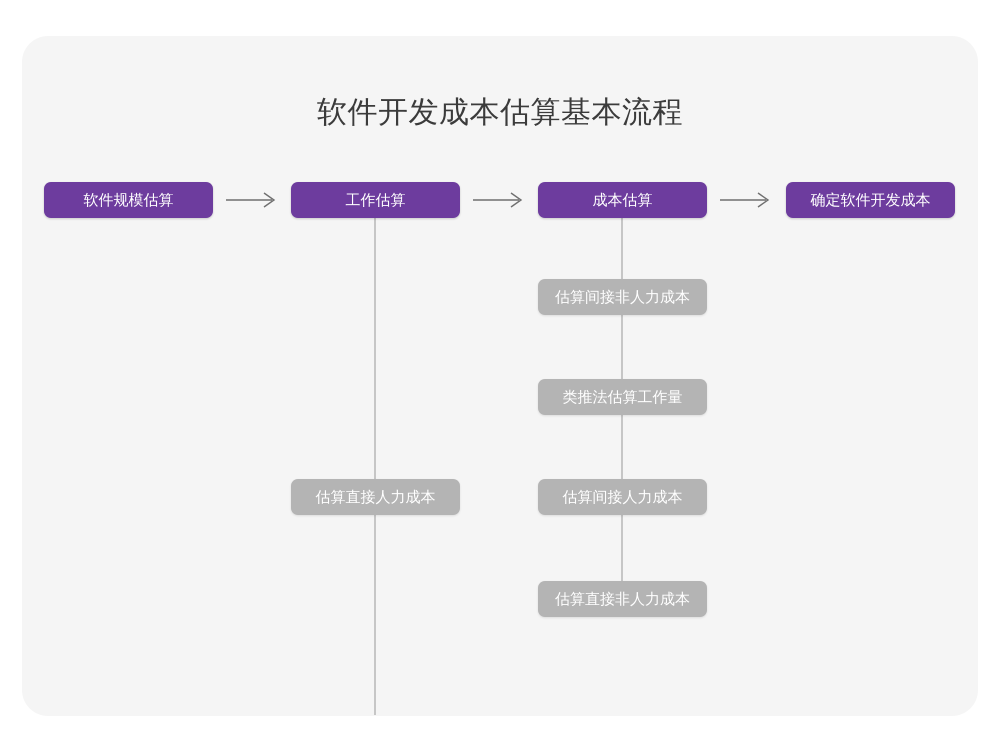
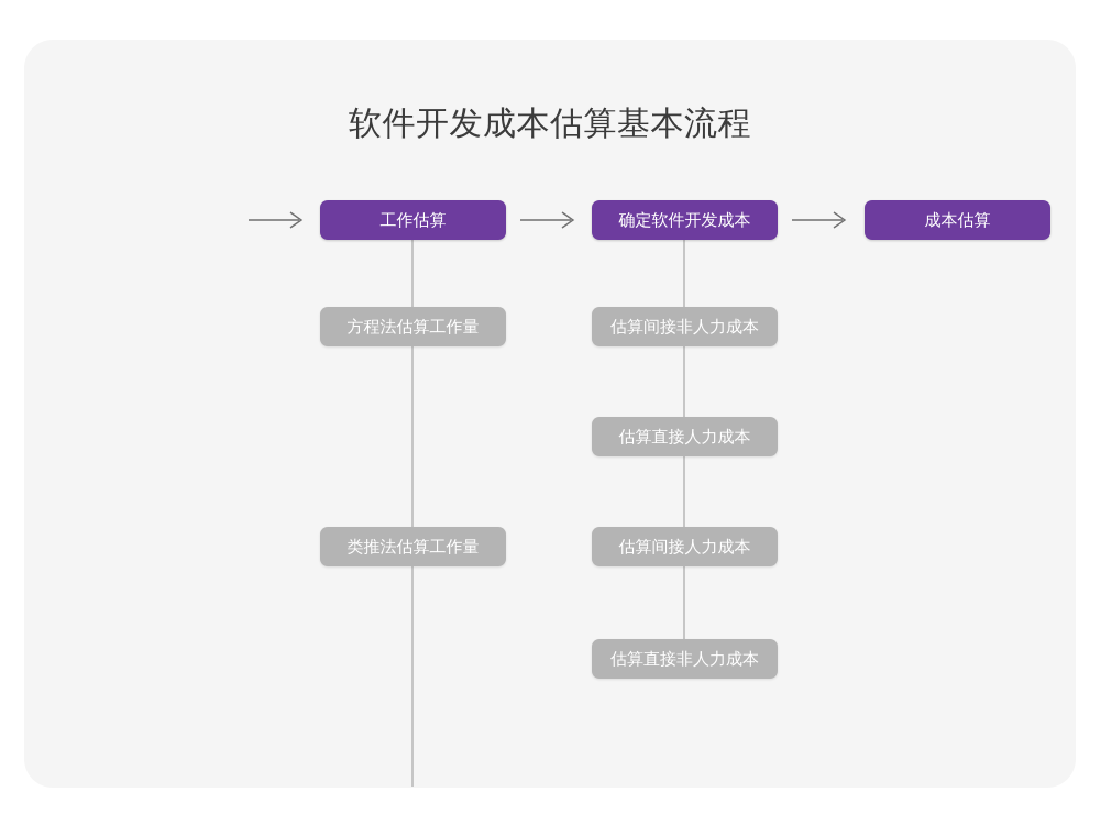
  软件开发成本估算基本流程
- 软件规模估算
  工作估算
+ 方程法估算工作量
- 估算直接人力成本
+ 类推法估算工作量
- 成本估算
+ 确定软件开发成本
  估算间接非人力成本
- 类推法估算工作量
+ 估算直接人力成本
  估算间接人力成本
  估算直接非人力成本
- 确定软件开发成本
+ 成本估算
